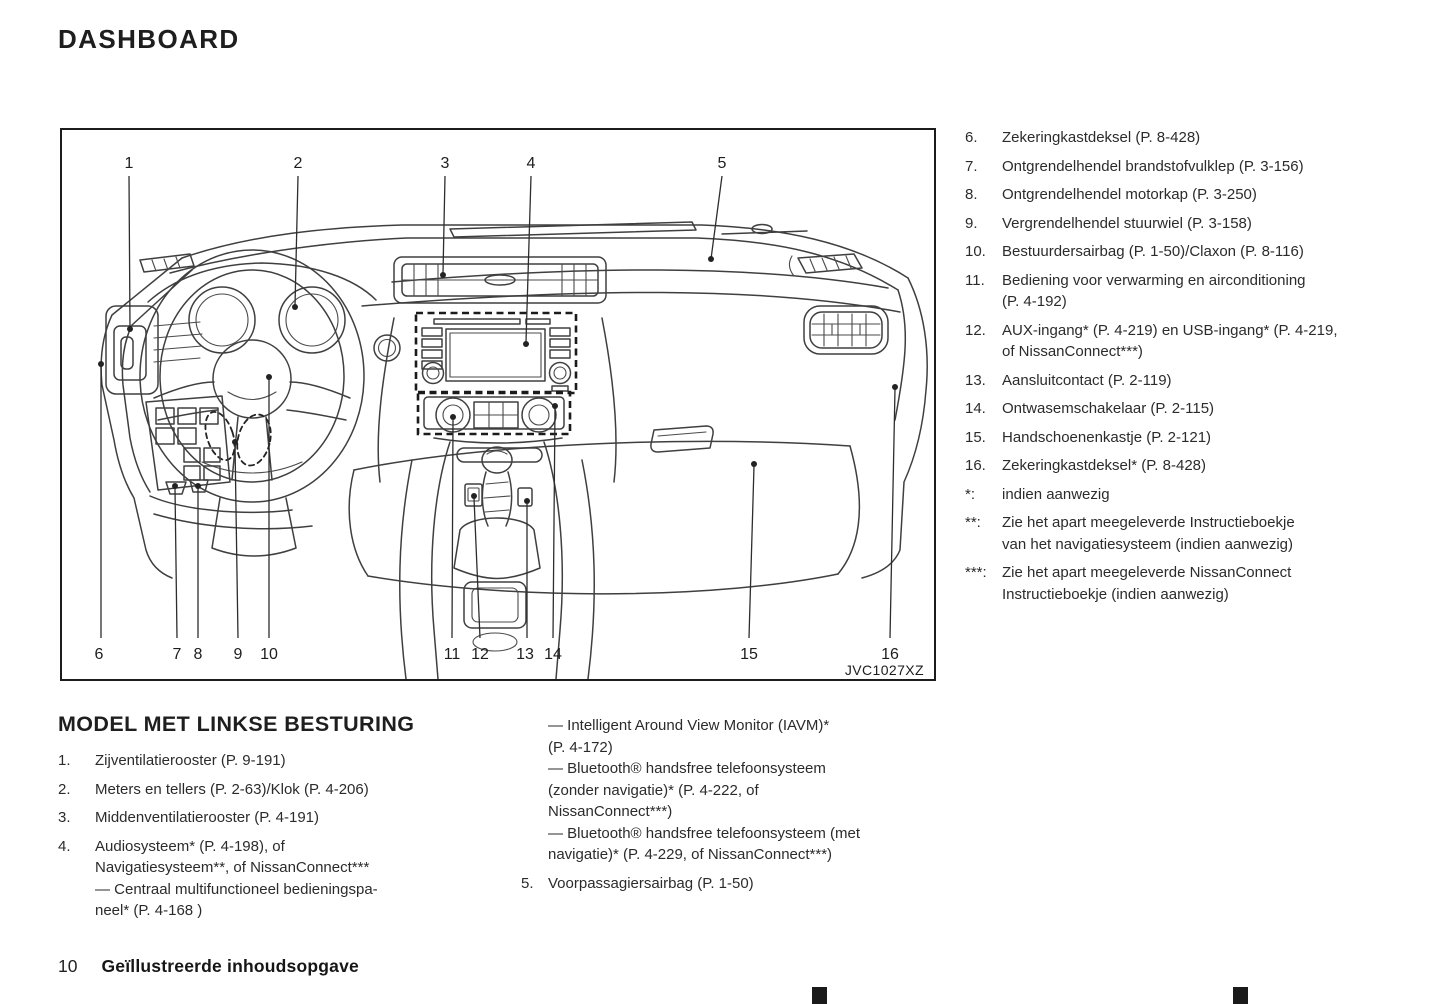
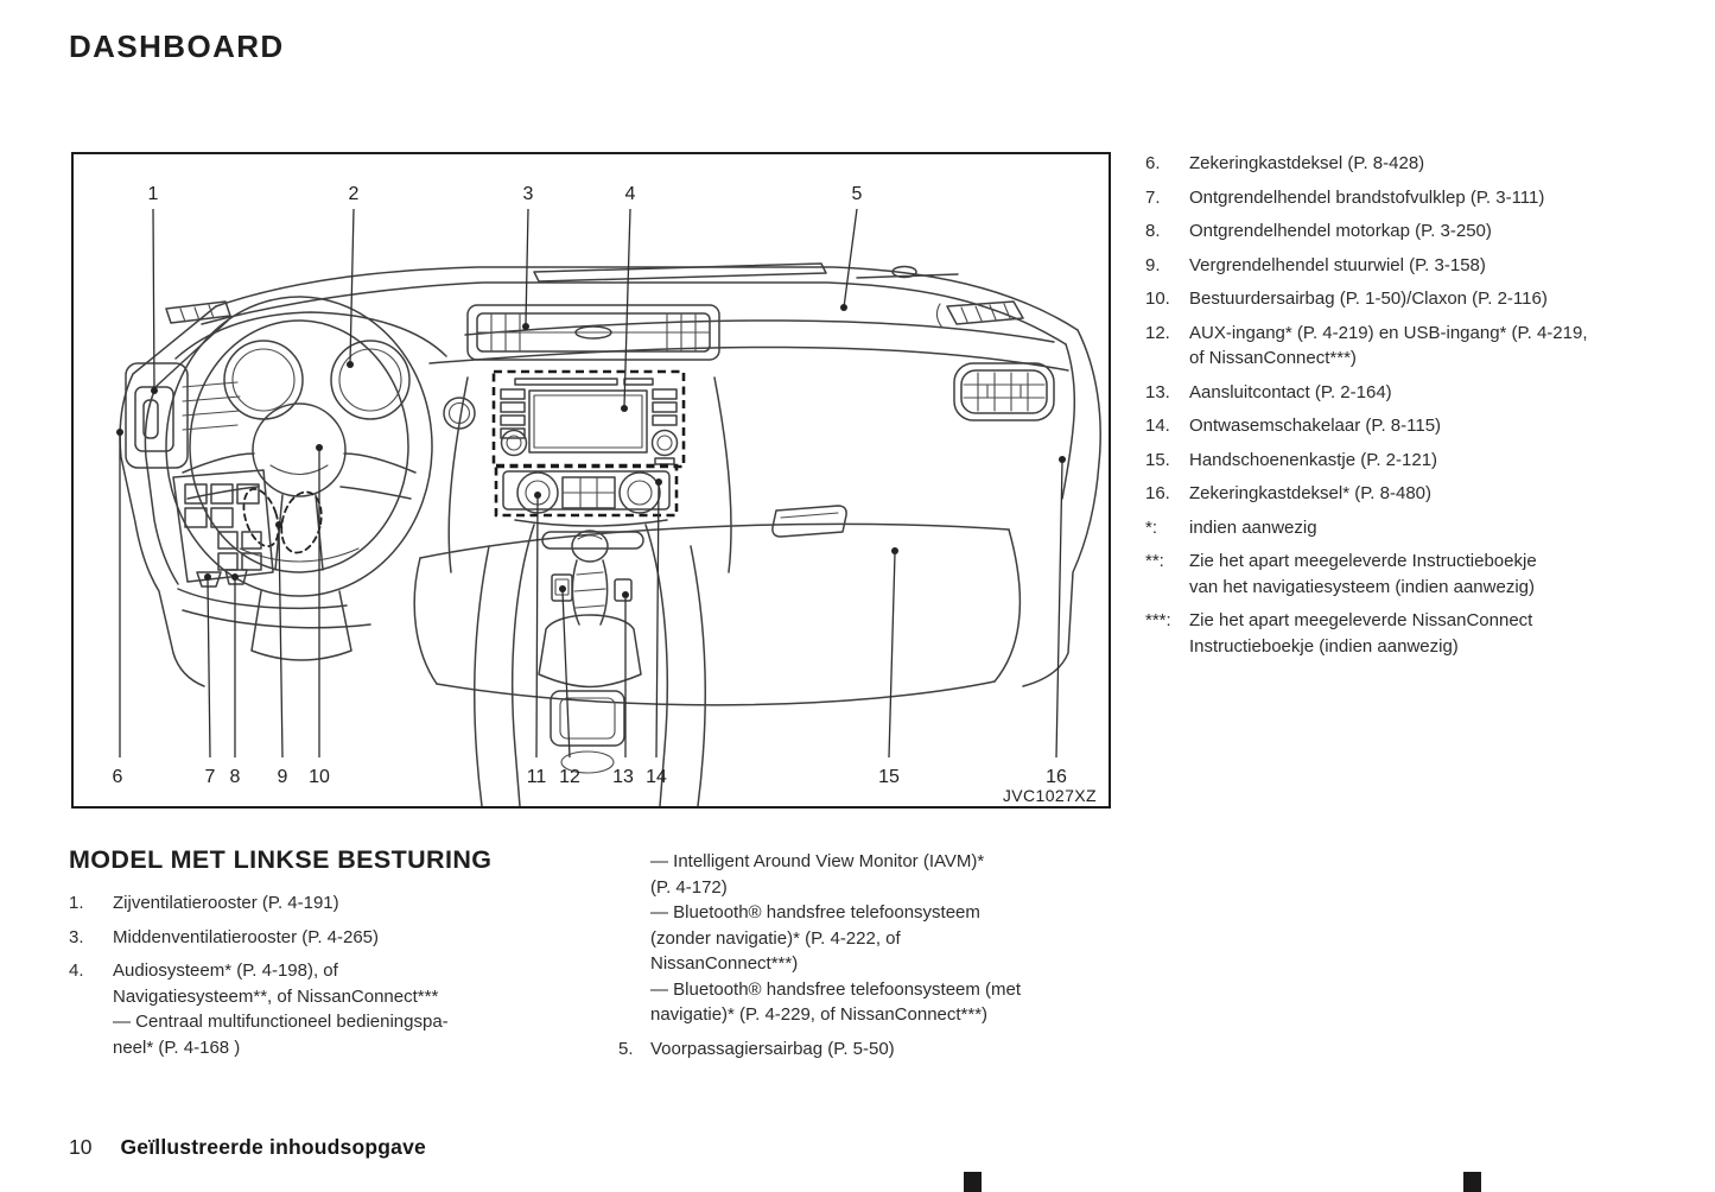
  DASHBOARD
  1
  2
  3
  4
  5
  6
  7
  8
  9
  10
  11
  12
  13
  14
  15
  16
  JVC1027XZ
  6.
  Zekeringkastdeksel (P. 8-428)
  7.
- Ontgrendelhendel brandstofvulklep (P. 3-156)
+ Ontgrendelhendel brandstofvulklep (P. 3-111)
  8.
  Ontgrendelhendel motorkap (P. 3-250)
  9.
  Vergrendelhendel stuurwiel (P. 3-158)
  10.
- Bestuurdersairbag (P. 1-50)/Claxon (P. 8-116)
+ Bestuurdersairbag (P. 1-50)/Claxon (P. 2-116)
- 11.
- Bediening voor verwarming en airconditioning
- (P. 4-192)
  12.
  AUX-ingang* (P. 4-219) en USB-ingang* (P. 4-219,
  of NissanConnect***)
  13.
- Aansluitcontact (P. 2-119)
+ Aansluitcontact (P. 2-164)
  14.
- Ontwasemschakelaar (P. 2-115)
+ Ontwasemschakelaar (P. 8-115)
  15.
  Handschoenenkastje (P. 2-121)
  16.
- Zekeringkastdeksel* (P. 8-428)
+ Zekeringkastdeksel* (P. 8-480)
  *:
  indien aanwezig
  **:
  Zie het apart meegeleverde Instructieboekje
  van het navigatiesysteem (indien aanwezig)
  ***:
  Zie het apart meegeleverde NissanConnect
  Instructieboekje (indien aanwezig)
  MODEL MET LINKSE BESTURING
  1.
- Zijventilatierooster (P. 9-191)
+ Zijventilatierooster (P. 4-191)
- 2.
- Meters en tellers (P. 2-63)/Klok (P. 4-206)
  3.
- Middenventilatierooster (P. 4-191)
+ Middenventilatierooster (P. 4-265)
  4.
  Audiosysteem* (P. 4-198), of
  Navigatiesysteem**, of NissanConnect***
  — Centraal multifunctioneel bedieningspa-
  neel* (P. 4-168 )
  — Intelligent Around View Monitor (IAVM)*
  (P. 4-172)
  — Bluetooth® handsfree telefoonsysteem
  (zonder navigatie)* (P. 4-222, of
  NissanConnect***)
  — Bluetooth® handsfree telefoonsysteem (met
  navigatie)* (P. 4-229, of NissanConnect***)
  5.
- Voorpassagiersairbag (P. 1-50)
+ Voorpassagiersairbag (P. 5-50)
  10
  Geïllustreerde inhoudsopgave
